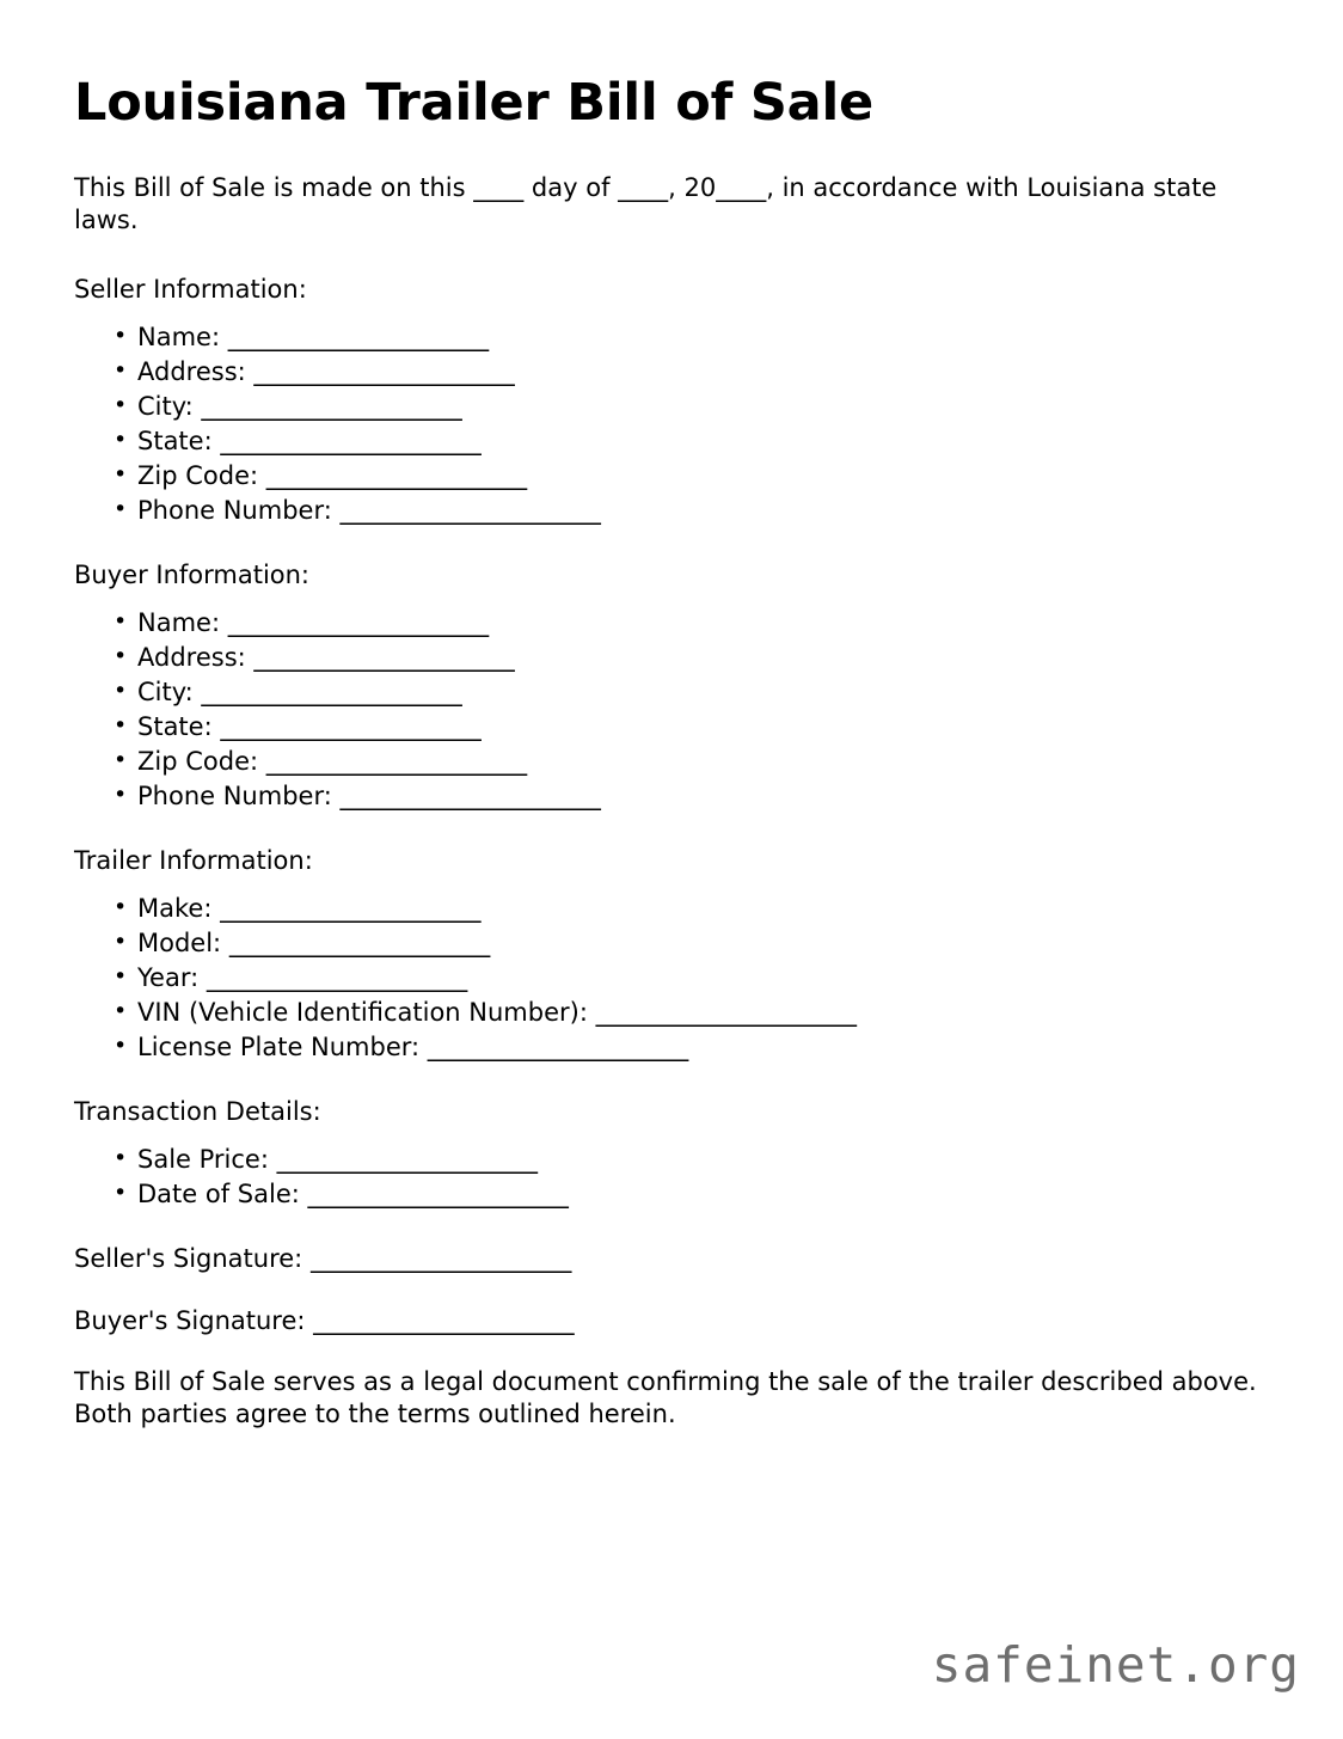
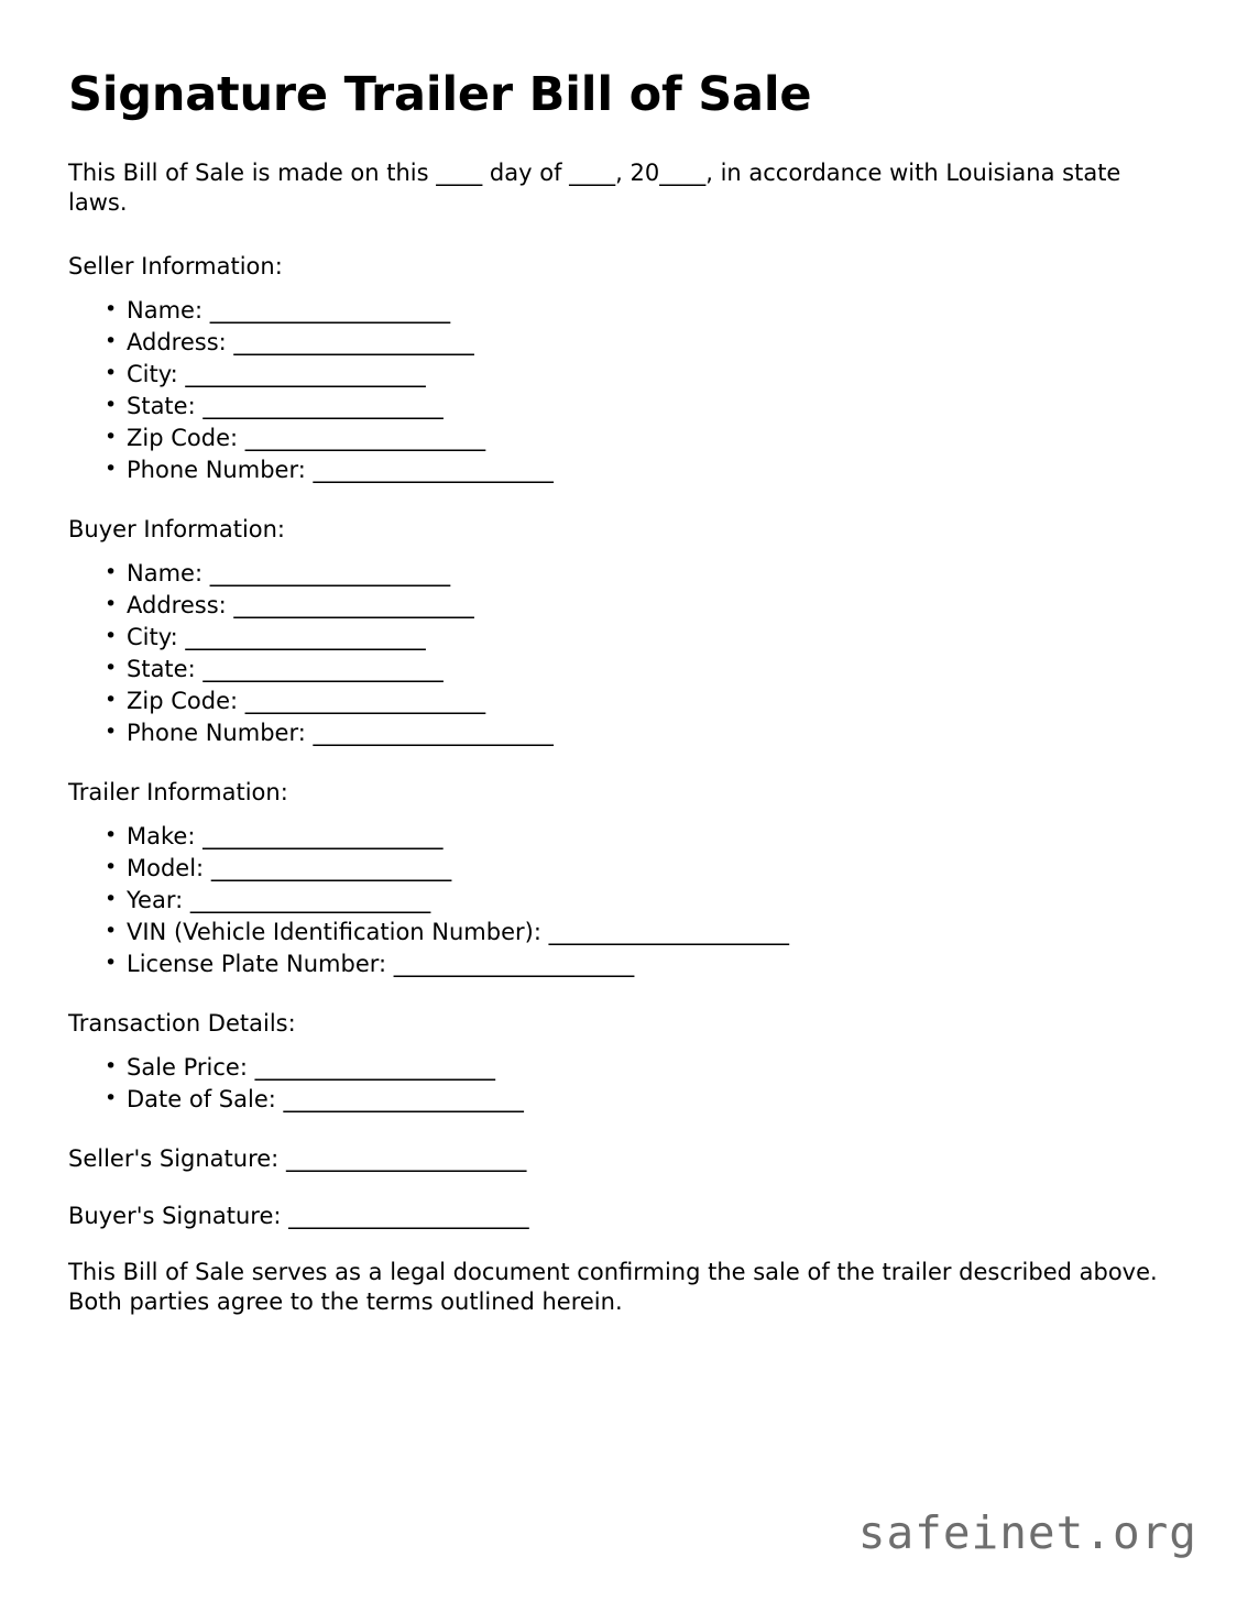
- Louisiana Trailer Bill of Sale
+ Signature Trailer Bill of Sale
  This Bill of Sale is made on this ____ day of ____, 20____, in accordance with Louisiana state laws.
  Seller Information:
  Name: ______________________
  Address: ______________________
  City: ______________________
  State: ______________________
  Zip Code: ______________________
  Phone Number: ______________________
  Buyer Information:
  Name: ______________________
  Address: ______________________
  City: ______________________
  State: ______________________
  Zip Code: ______________________
  Phone Number: ______________________
  Trailer Information:
  Make: ______________________
  Model: ______________________
  Year: ______________________
  VIN (Vehicle Identification Number): ______________________
  License Plate Number: ______________________
  Transaction Details:
  Sale Price: ______________________
  Date of Sale: ______________________
  Seller's Signature: ______________________
  Buyer's Signature: ______________________
  This Bill of Sale serves as a legal document confirming the sale of the trailer described above. Both parties agree to the terms outlined herein.
  safeinet.org
